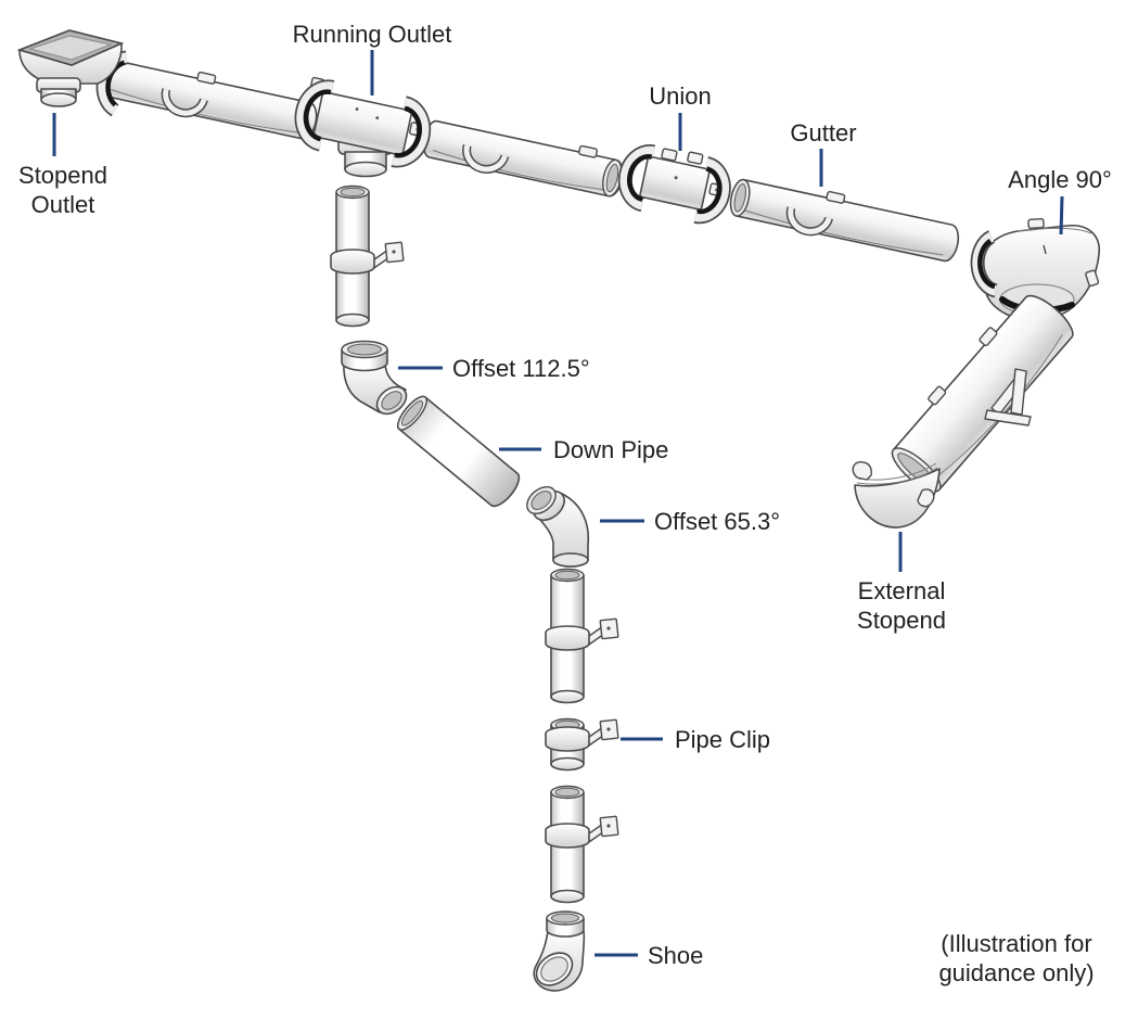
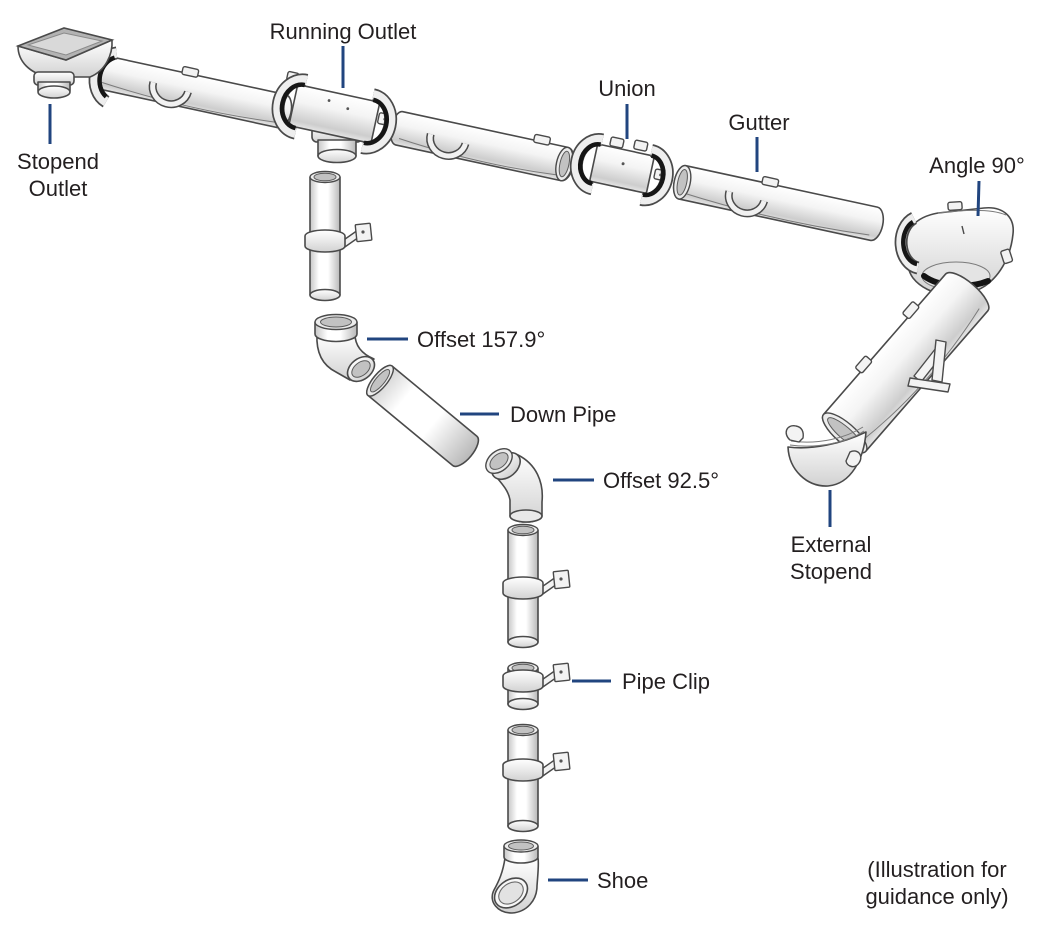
  Running Outlet
  Stopend
  Outlet
  Union
  Gutter
  Angle 90°
- Offset 112.5°
+ Offset 157.9°
  Down Pipe
- Offset 65.3°
+ Offset 92.5°
  External
  Stopend
  Pipe Clip
  Shoe
  (Illustration for
  guidance only)
